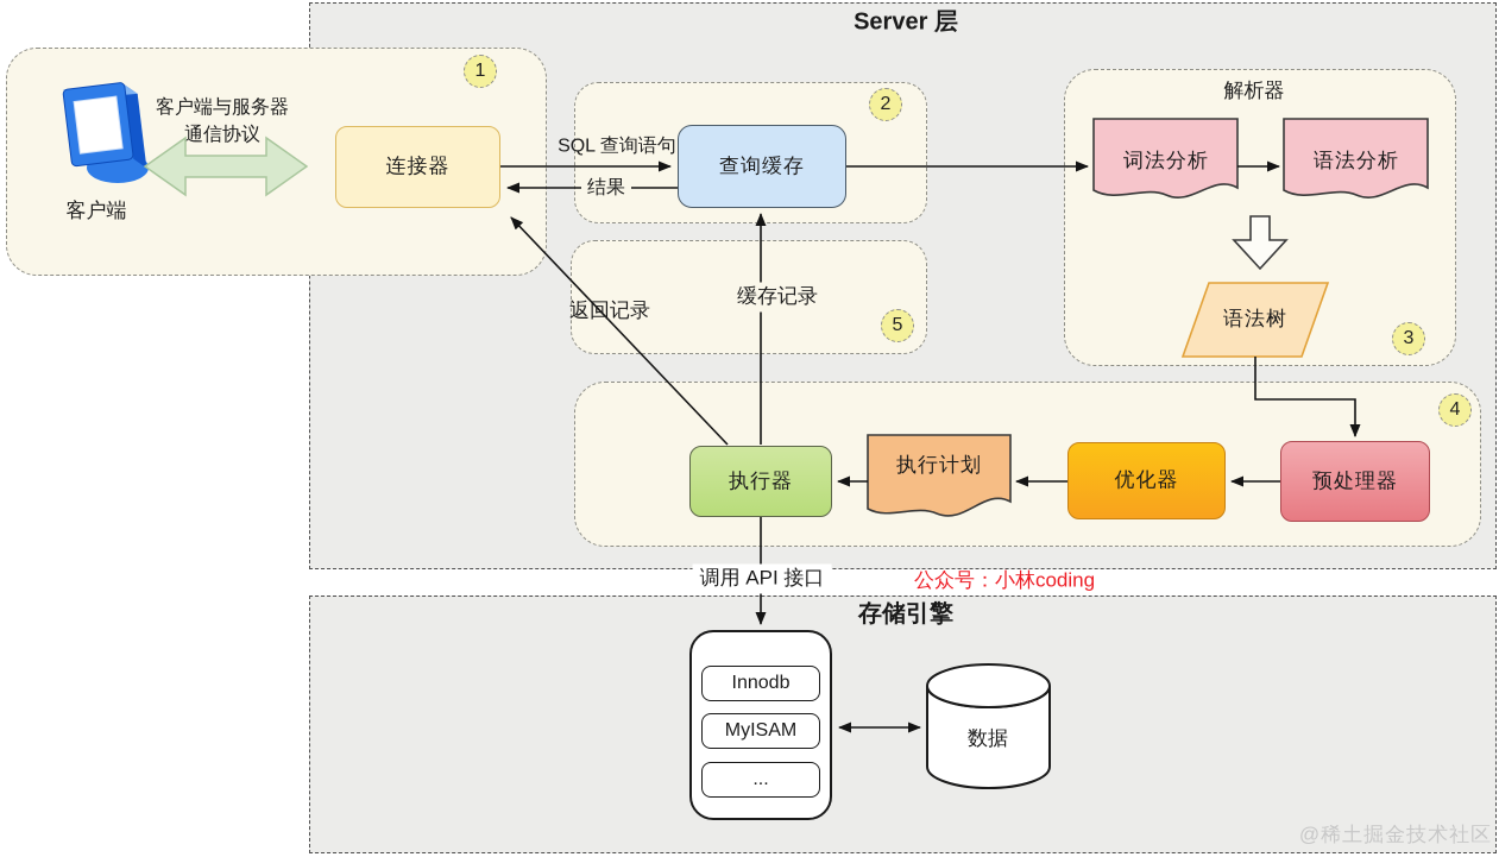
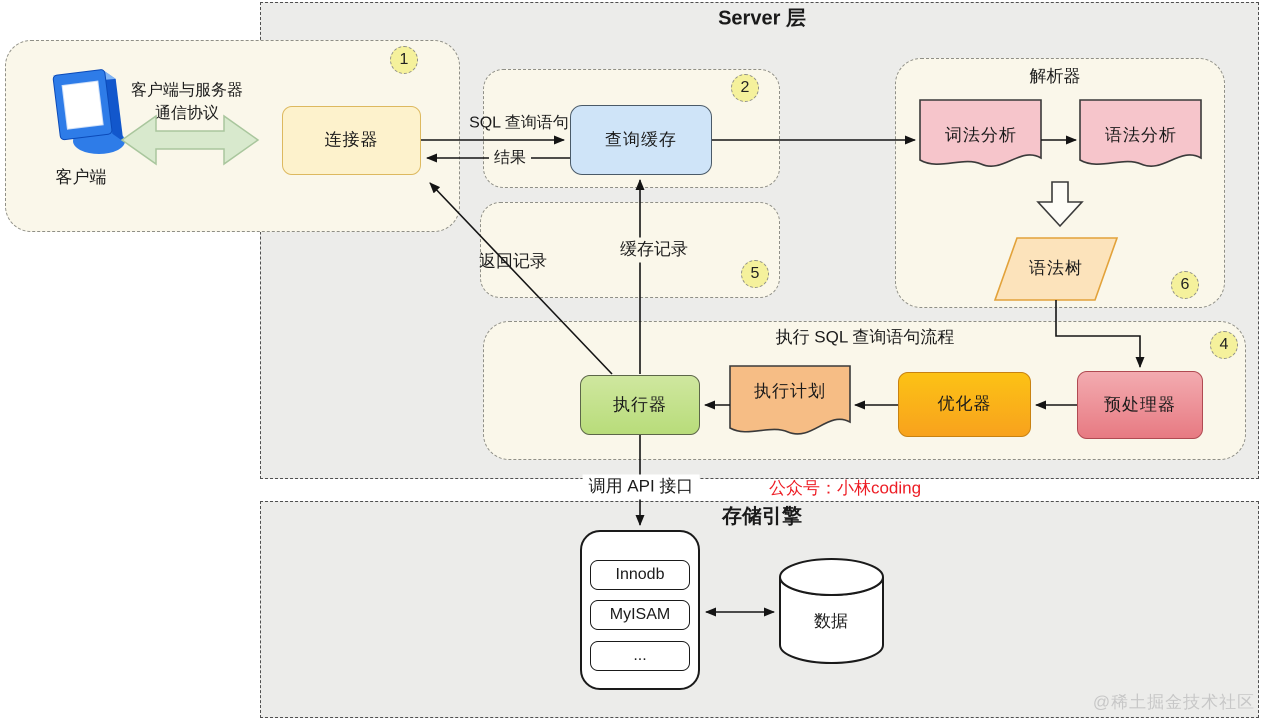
  Server 层
  存储引擎
  解析器
+ 执行 SQL 查询语句流程
  客户端与服务器
  通信协议
  客户端
  连接器
  查询缓存
  执行器
  优化器
  预处理器
  Innodb
  MyISAM
  ...
  SQL 查询语句
  结果
  词法分析
  语法分析
  语法树
  缓存记录
  返回记录
  执行计划
  调用 API 接口
  公众号：小林coding
  数据
  @稀土掘金技术社区
  1
  2
- 3
+ 6
  4
  5
